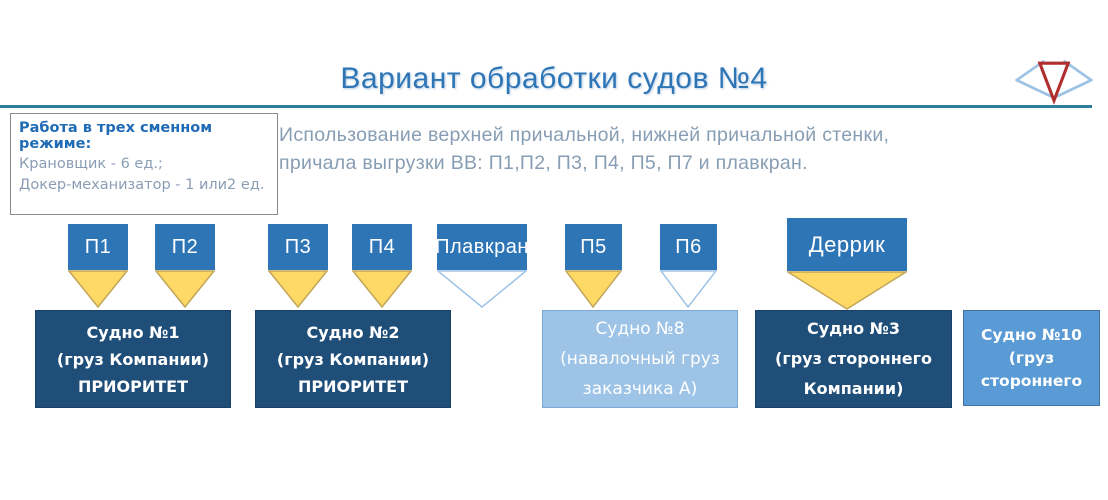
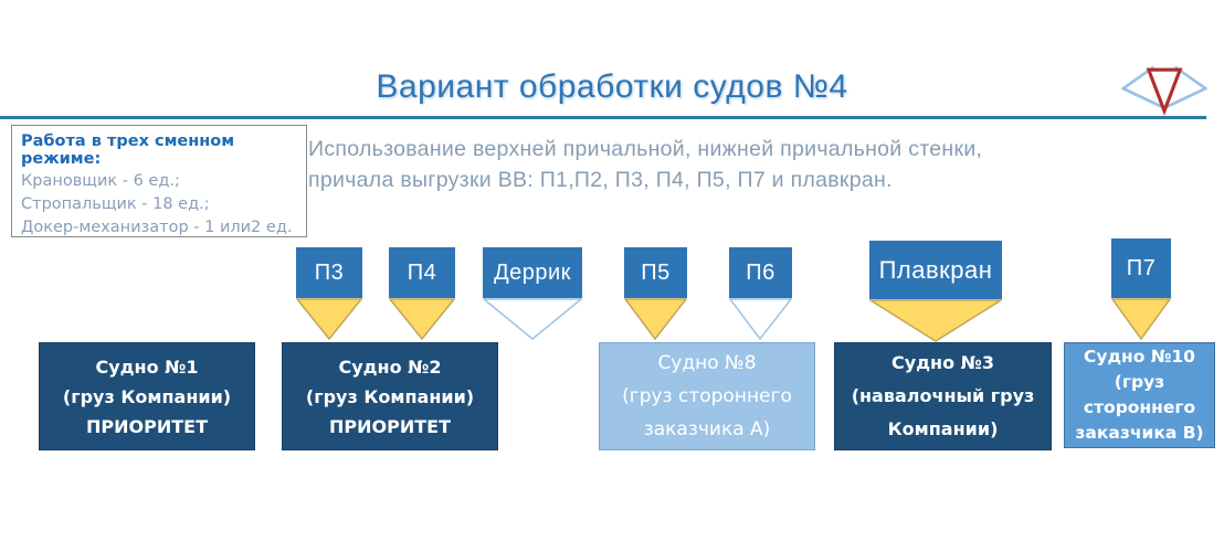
  Вариант обработки судов №4
  Работа в трех сменном режиме:
  Крановщик - 6 ед.;
+ Стропальщик - 18 ед.;
  Докер-механизатор - 1 или2 ед.
  Использование верхней причальной, нижней причальной стенки,
  причала выгрузки ВВ: П1,П2, П3, П4, П5, П7 и плавкран.
- П1
- П2
  П3
  П4
- Плавкран
+ Деррик
  П5
  П6
- Деррик
+ Плавкран
+ П7
  Судно №1
  (груз Компании)
  ПРИОРИТЕТ
  Судно №2
  (груз Компании)
  ПРИОРИТЕТ
  Судно №8
- (навалочный груз
+ (груз стороннего
  заказчика А)
  Судно №3
- (груз стороннего
+ (навалочный груз
  Компании)
  Судно №10
  (груз
  стороннего
+ заказчика В)
